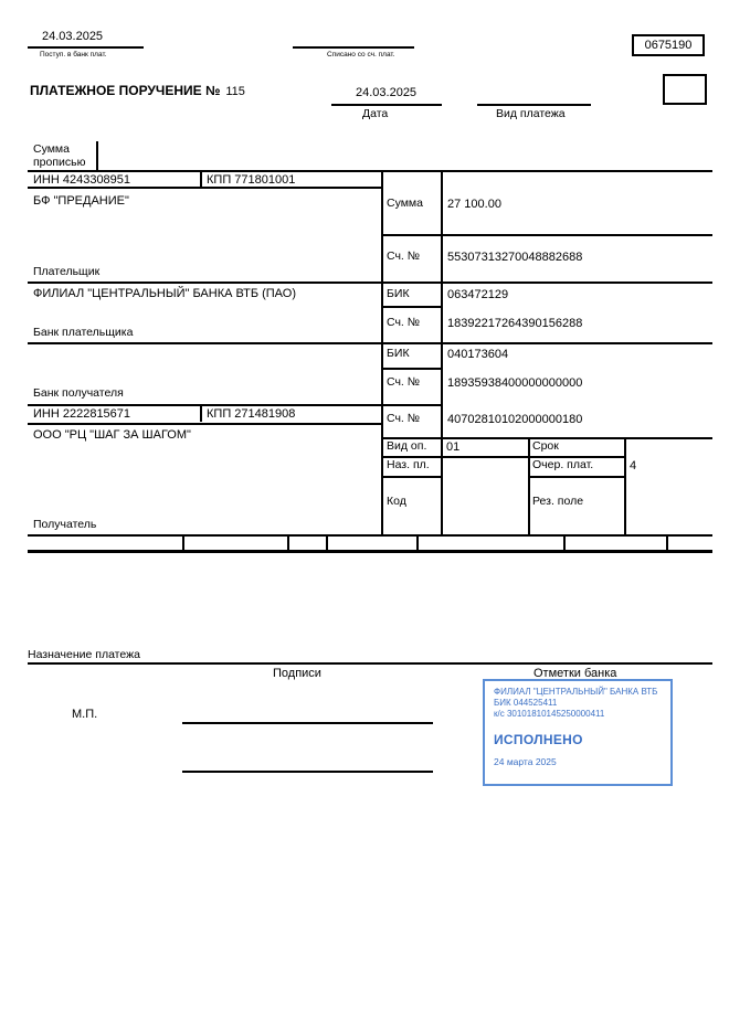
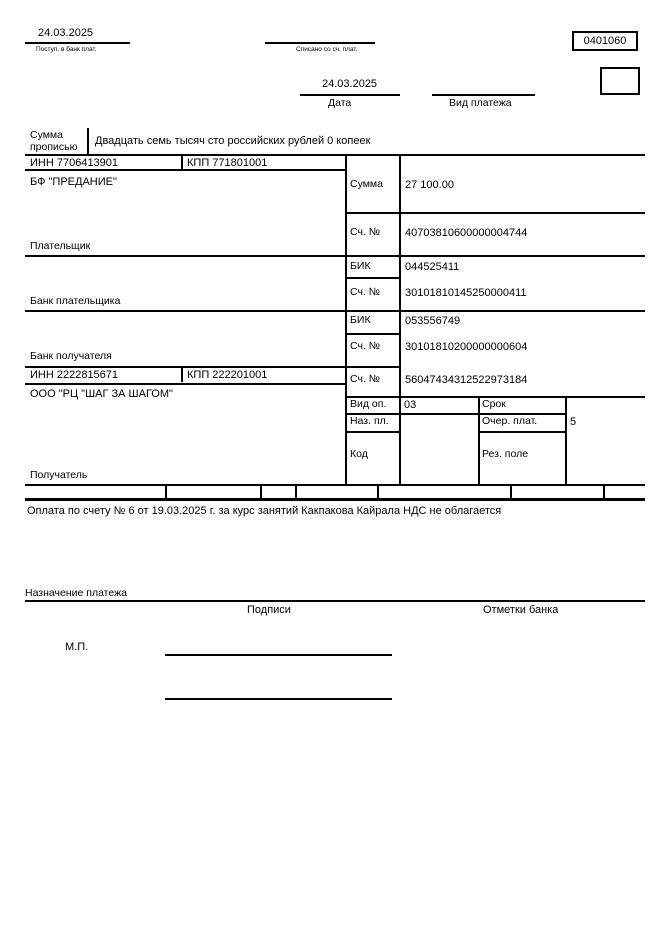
  24.03.2025
- 0675190
+ 0401060
- ПЛАТЕЖНОЕ ПОРУЧЕНИЕ №
- 115
  24.03.2025
  Дата
  Вид платежа
  Сумма прописью
+ Двадцать семь тысяч сто российских рублей 0 копеек
- ИНН 4243308951
+ ИНН 7706413901
  КПП 771801001
  БФ "ПРЕДАНИЕ"
  Плательщик
- ФИЛИАЛ "ЦЕНТРАЛЬНЫЙ" БАНКА ВТБ (ПАО)
  Банк плательщика
  Банк получателя
  ИНН 2222815671
- КПП 271481908
+ КПП 222201001
  ООО "РЦ "ШАГ ЗА ШАГОМ"
  Получатель
  Сумма
  27 100.00
  Сч. №
- 55307313270048882688
+ 40703810600000004744
  БИК
- 063472129
+ 044525411
  Сч. №
- 18392217264390156288
+ 30101810145250000411
  БИК
- 040173604
+ 053556749
  Сч. №
- 18935938400000000000
+ 30101810200000000604
  Сч. №
- 40702810102000000180
+ 56047434312522973184
  Вид оп.
- 01
+ 03
  Срок
  Наз. пл.
  Очер. плат.
- 4
+ 5
  Код
  Рез. поле
+ Оплата по счету № 6 от 19.03.2025 г. за курс занятий Какпакова Кайрала НДС не облагается
  Назначение платежа
  Подписи
  Отметки банка
  М.П.
- ФИЛИАЛ "ЦЕНТРАЛЬНЫЙ" БАНКА ВТБ
- БИК 044525411
- к/с 30101810145250000411
- ИСПОЛНЕНО
- 24 марта 2025
